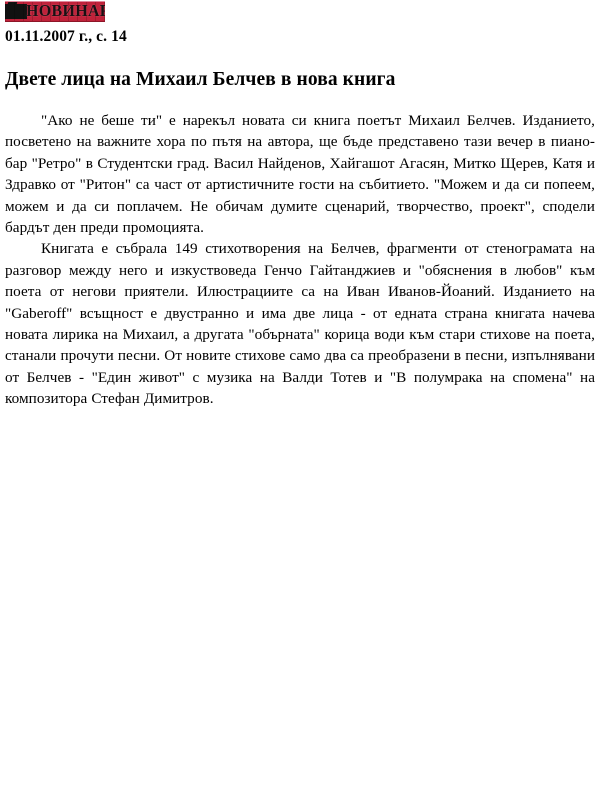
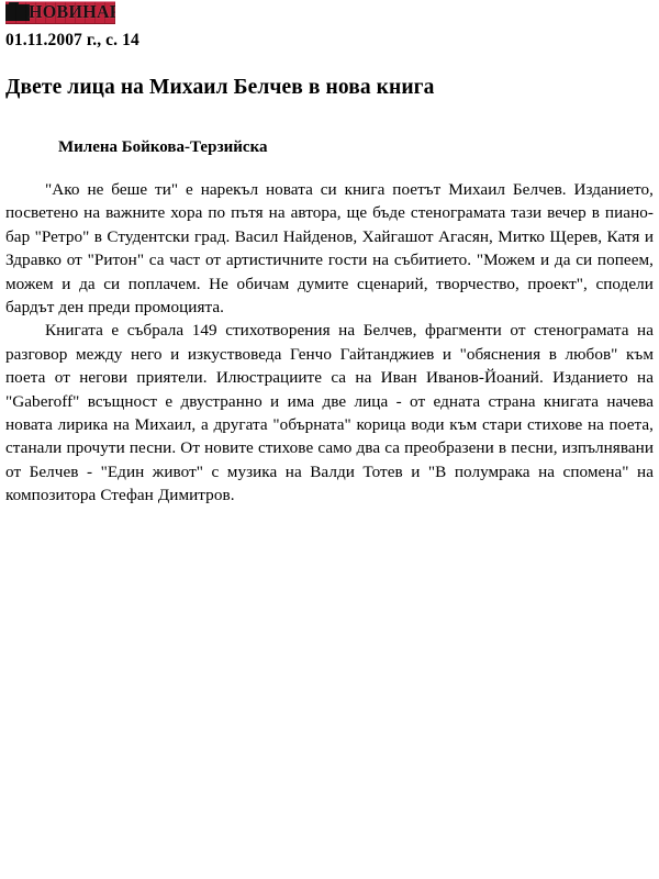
  01.11.2007 г., с. 14
  Двете лица на Михаил Белчев в нова книга
+ Милена Бойкова-Терзийска
- "Ако не беше ти" е нарекъл новата си книга поетът Михаил Белчев. Изданието, посветено на важните хора по пътя на автора, ще бъде представено тази вечер в пиано-бар "Ретро" в Студентски град. Васил Найденов, Хайгашот Агасян, Митко Щерев, Катя и Здравко от "Ритон" са част от артистичните гости на събитието. "Можем и да си попеем, можем и да си поплачем. Не обичам думите сценарий, творчество, проект", сподели бардът ден преди промоцията.
+ "Ако не беше ти" е нарекъл новата си книга поетът Михаил Белчев. Изданието, посветено на важните хора по пътя на автора, ще бъде стенограмата тази вечер в пиано-бар "Ретро" в Студентски град. Васил Найденов, Хайгашот Агасян, Митко Щерев, Катя и Здравко от "Ритон" са част от артистичните гости на събитието. "Можем и да си попеем, можем и да си поплачем. Не обичам думите сценарий, творчество, проект", сподели бардът ден преди промоцията.
  Книгата е събрала 149 стихотворения на Белчев, фрагменти от стенограмата на разговор между него и изкуствоведа Генчо Гайтанджиев и "обяснения в любов" към поета от негови приятели. Илюстрациите са на Иван Иванов-Йоаний. Изданието на "Gaberoff" всъщност е двустранно и има две лица - от едната страна книгата начева новата лирика на Михаил, а другата "обърната" корица води към стари стихове на поета, станали прочути песни. От новите стихове само два са преобразени в песни, изпълнявани от Белчев - "Един живот" с музика на Валди Тотев и "В полумрака на спомена" на композитора Стефан Димитров.
